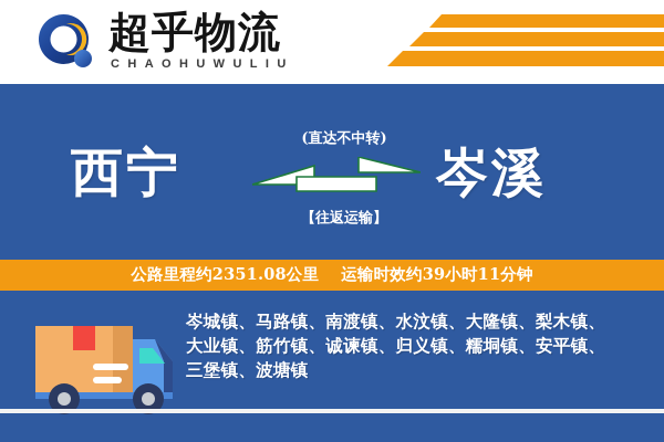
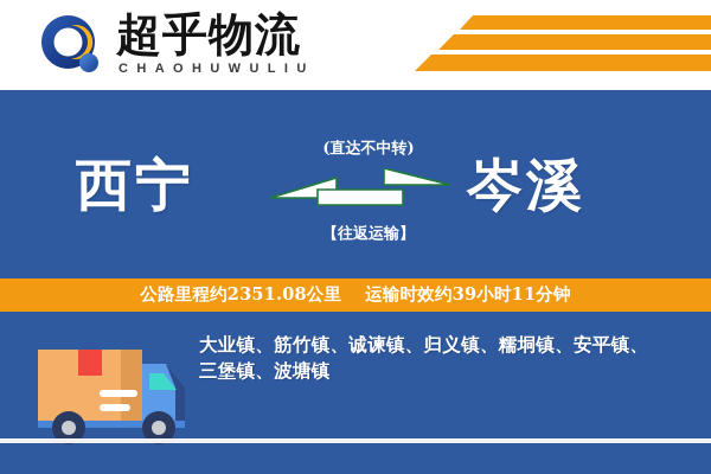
  超乎物流
  CHAOHUWULIU
  西宁
  (直达不中转)
  【往返运输】
  岑溪
  公路里程约2351.08公里
  运输时效约39小时11分钟
- 岑城镇、马路镇、南渡镇、水汶镇、大隆镇、梨木镇、
  大业镇、筋竹镇、诚谏镇、归义镇、糯垌镇、安平镇、
  三堡镇、波塘镇
